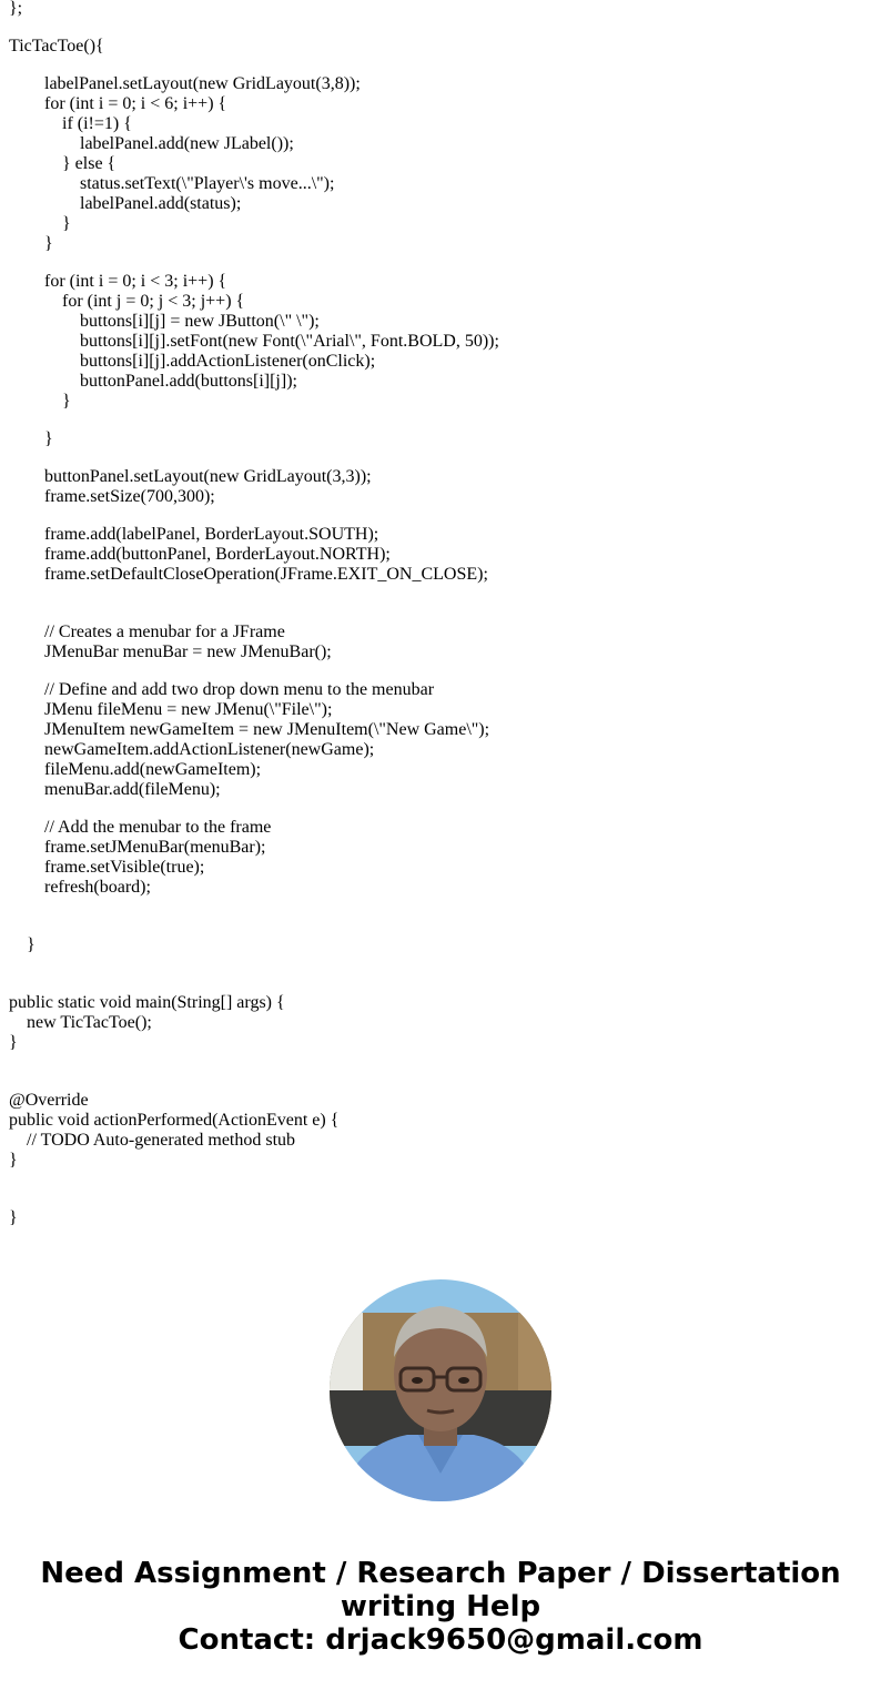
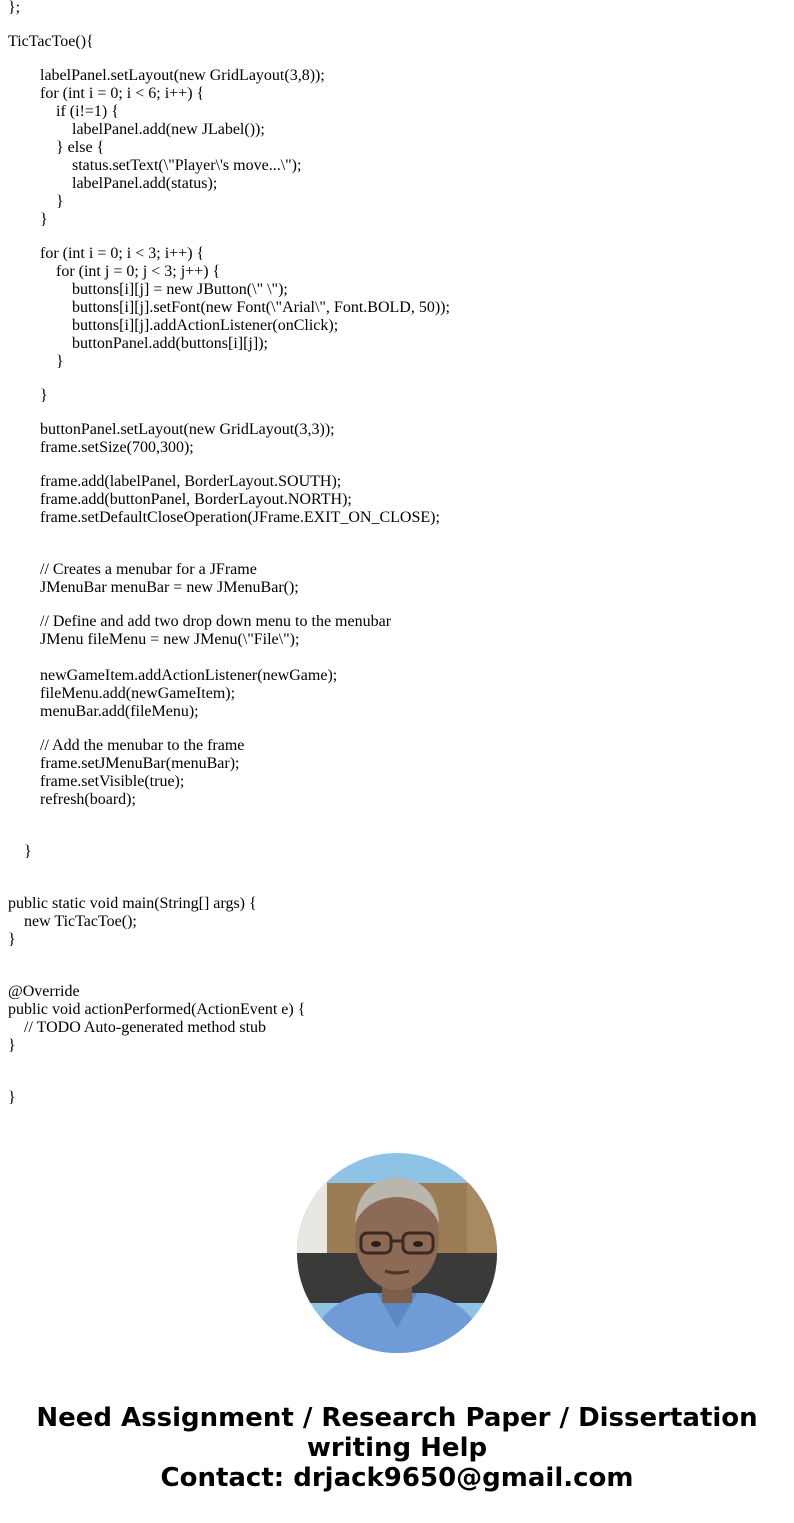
  };
  TicTacToe(){
  labelPanel.setLayout(new GridLayout(3,8));
  for (int i = 0; i < 6; i++) {
  if (i!=1) {
  labelPanel.add(new JLabel());
  } else {
  status.setText(\"Player\'s move...\");
  labelPanel.add(status);
  }
  }
  for (int i = 0; i < 3; i++) {
  for (int j = 0; j < 3; j++) {
  buttons[i][j] = new JButton(\" \");
  buttons[i][j].setFont(new Font(\"Arial\", Font.BOLD, 50));
  buttons[i][j].addActionListener(onClick);
  buttonPanel.add(buttons[i][j]);
  }
  }
  buttonPanel.setLayout(new GridLayout(3,3));
  frame.setSize(700,300);
  frame.add(labelPanel, BorderLayout.SOUTH);
  frame.add(buttonPanel, BorderLayout.NORTH);
  frame.setDefaultCloseOperation(JFrame.EXIT_ON_CLOSE);
  // Creates a menubar for a JFrame
  JMenuBar menuBar = new JMenuBar();
  // Define and add two drop down menu to the menubar
  JMenu fileMenu = new JMenu(\"File\");
- JMenuItem newGameItem = new JMenuItem(\"New Game\");
  newGameItem.addActionListener(newGame);
  fileMenu.add(newGameItem);
  menuBar.add(fileMenu);
  // Add the menubar to the frame
  frame.setJMenuBar(menuBar);
  frame.setVisible(true);
  refresh(board);
  }
  public static void main(String[] args) {
  new TicTacToe();
  }
  @Override
  public void actionPerformed(ActionEvent e) {
  // TODO Auto-generated method stub
  }
  }
  Need Assignment / Research Paper / Dissertation
  writing Help
  Contact: drjack9650@gmail.com
